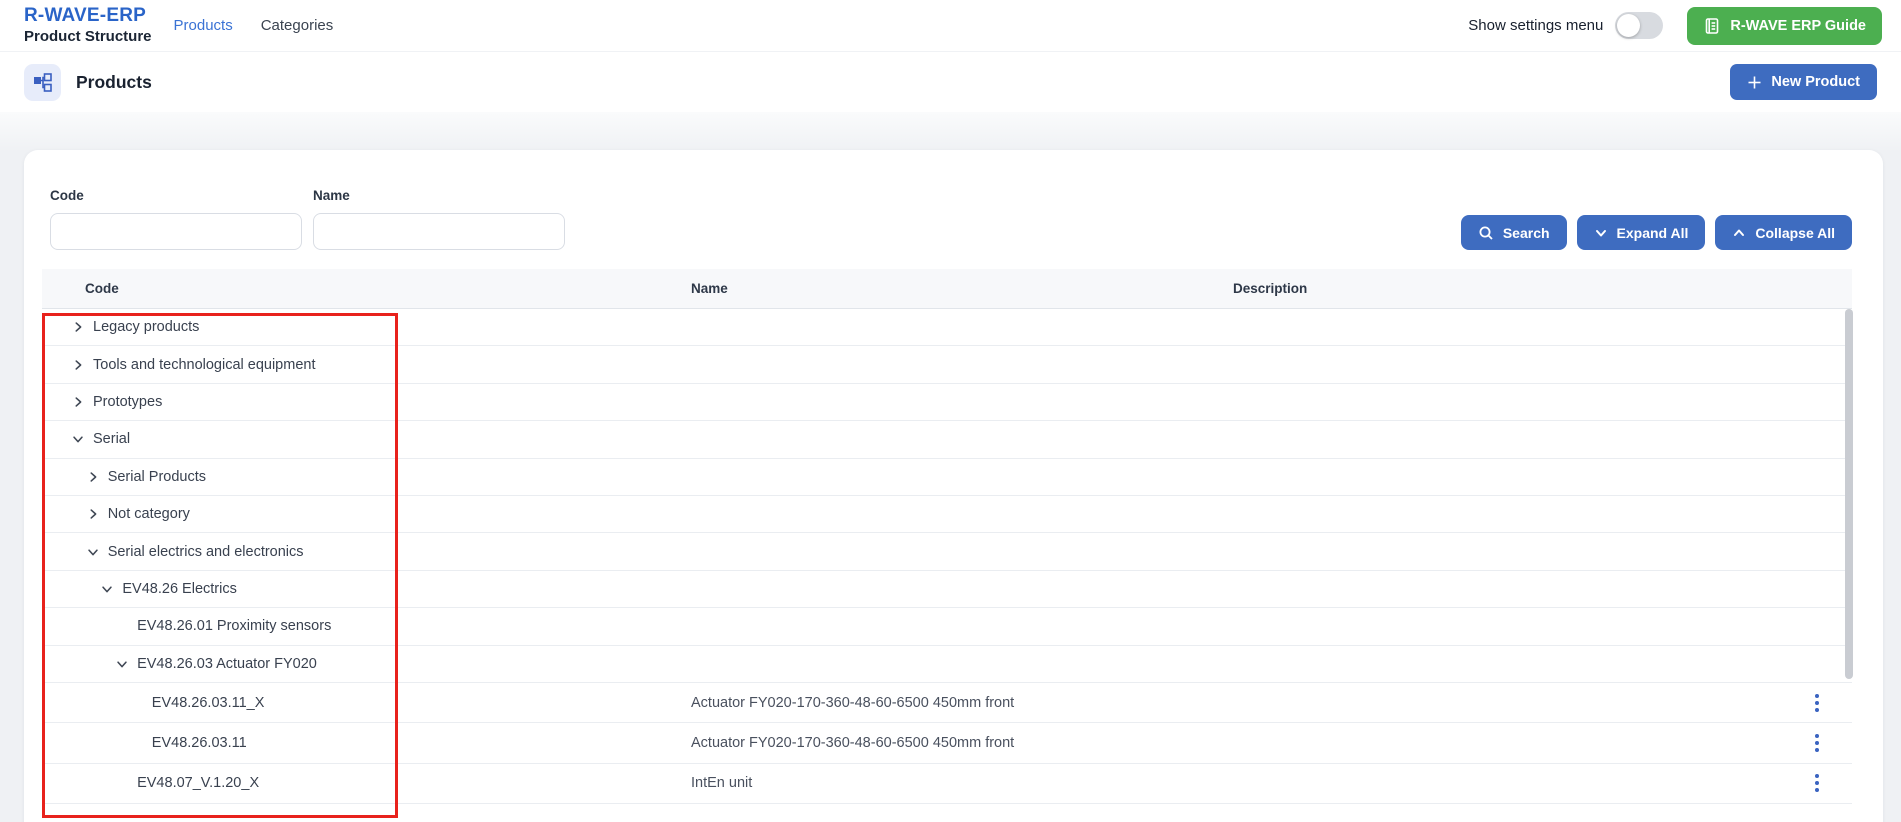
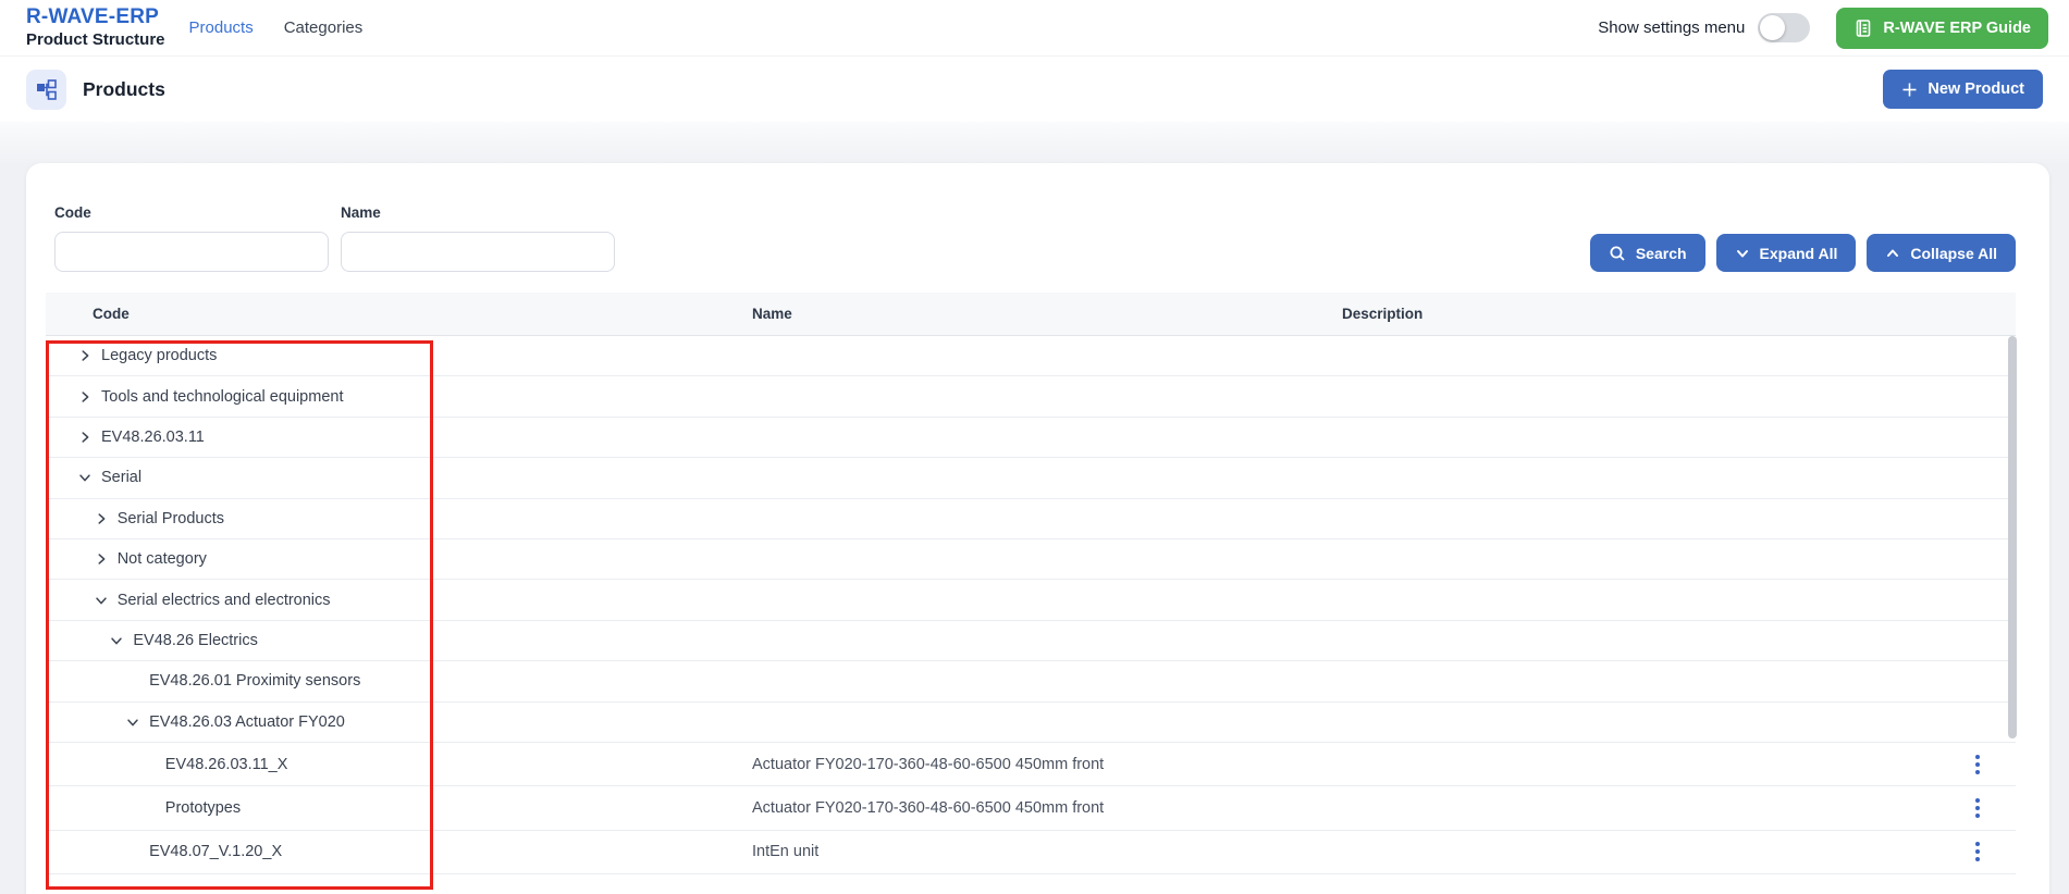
  R-WAVE-ERP
  Product Structure
  Products
  Categories
  Show settings menu
  R-WAVE ERP Guide
  Products
  New Product
  Code
  Name
  Search
  Expand All
  Collapse All
  Code
  Name
  Description
  Legacy products
  Tools and technological equipment
- Prototypes
+ EV48.26.03.11
  Serial
  Serial Products
  Not category
  Serial electrics and electronics
  EV48.26 Electrics
  EV48.26.01 Proximity sensors
  EV48.26.03 Actuator FY020
  EV48.26.03.11_X
  Actuator FY020-170-360-48-60-6500 450mm front
- EV48.26.03.11
+ Prototypes
  Actuator FY020-170-360-48-60-6500 450mm front
  EV48.07_V.1.20_X
  IntEn unit
